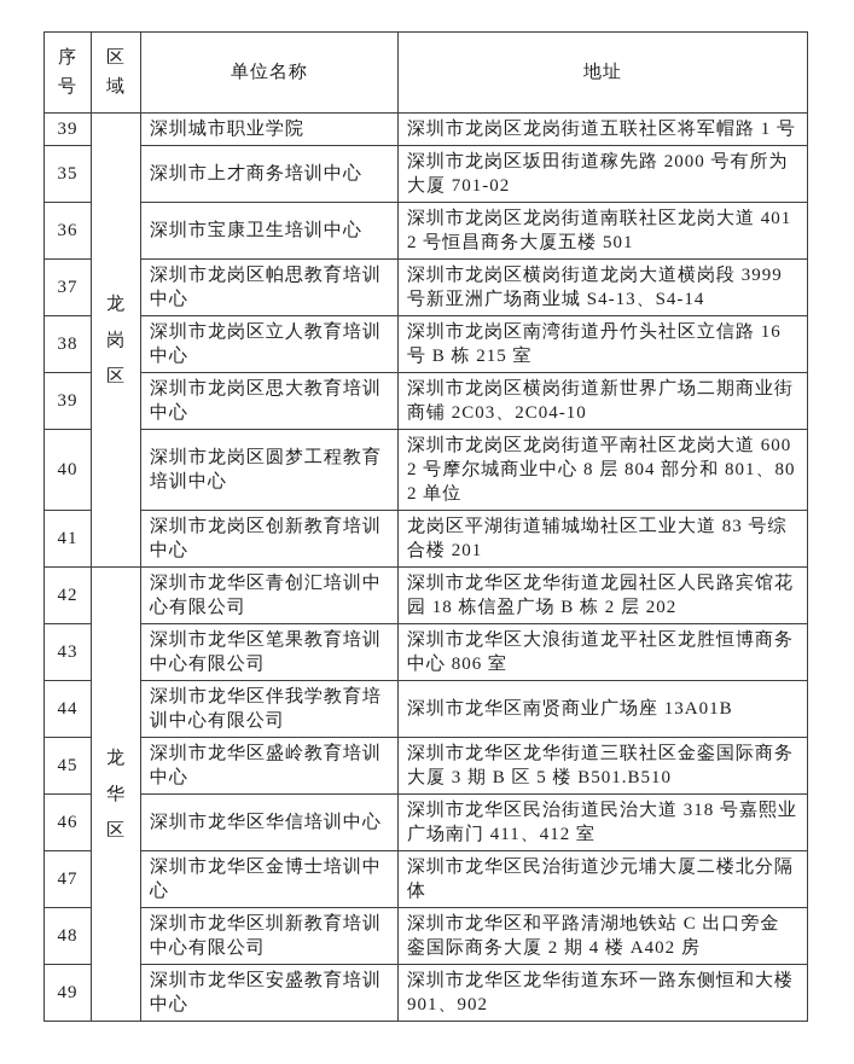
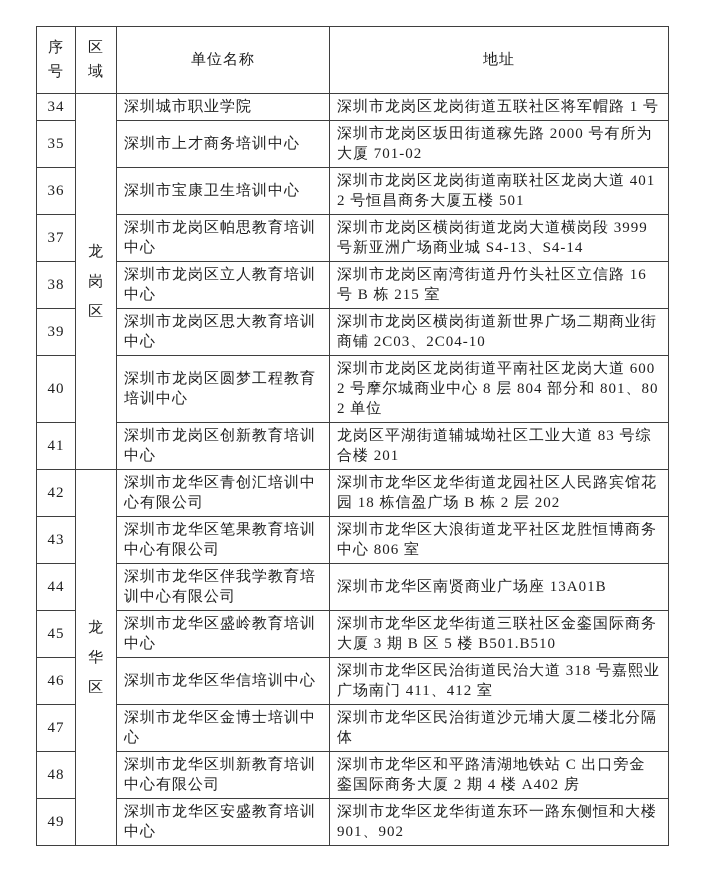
  序号	区域	单位名称	地址
- 39	龙岗区	深圳城市职业学院	深圳市龙岗区龙岗街道五联社区将军帽路 1 号
+ 34	龙岗区	深圳城市职业学院	深圳市龙岗区龙岗街道五联社区将军帽路 1 号
  35	深圳市上才商务培训中心	深圳市龙岗区坂田街道稼先路 2000 号有所为大厦 701-02
  36	深圳市宝康卫生培训中心	深圳市龙岗区龙岗街道南联社区龙岗大道 4012 号恒昌商务大厦五楼 501
  37	深圳市龙岗区帕思教育培训中心	深圳市龙岗区横岗街道龙岗大道横岗段 3999 号新亚洲广场商业城 S4-13、S4-14
  38	深圳市龙岗区立人教育培训中心	深圳市龙岗区南湾街道丹竹头社区立信路 16 号 B 栋 215 室
  39	深圳市龙岗区思大教育培训中心	深圳市龙岗区横岗街道新世界广场二期商业街商铺 2C03、2C04-10
  40	深圳市龙岗区圆梦工程教育培训中心	深圳市龙岗区龙岗街道平南社区龙岗大道 6002 号摩尔城商业中心 8 层 804 部分和 801、802 单位
  41	深圳市龙岗区创新教育培训中心	龙岗区平湖街道辅城坳社区工业大道 83 号综合楼 201
  42	龙华区	深圳市龙华区青创汇培训中心有限公司	深圳市龙华区龙华街道龙园社区人民路宾馆花园 18 栋信盈广场 B 栋 2 层 202
  43	深圳市龙华区笔果教育培训中心有限公司	深圳市龙华区大浪街道龙平社区龙胜恒博商务中心 806 室
  44	深圳市龙华区伴我学教育培训中心有限公司	深圳市龙华区南贤商业广场座 13A01B
  45	深圳市龙华区盛岭教育培训中心	深圳市龙华区龙华街道三联社区金銮国际商务大厦 3 期 B 区 5 楼 B501.B510
  46	深圳市龙华区华信培训中心	深圳市龙华区民治街道民治大道 318 号嘉熙业广场南门 411、412 室
  47	深圳市龙华区金博士培训中心	深圳市龙华区民治街道沙元埔大厦二楼北分隔体
  48	深圳市龙华区圳新教育培训中心有限公司	深圳市龙华区和平路清湖地铁站 C 出口旁金銮国际商务大厦 2 期 4 楼 A402 房
  49	深圳市龙华区安盛教育培训中心	深圳市龙华区龙华街道东环一路东侧恒和大楼 901、902
